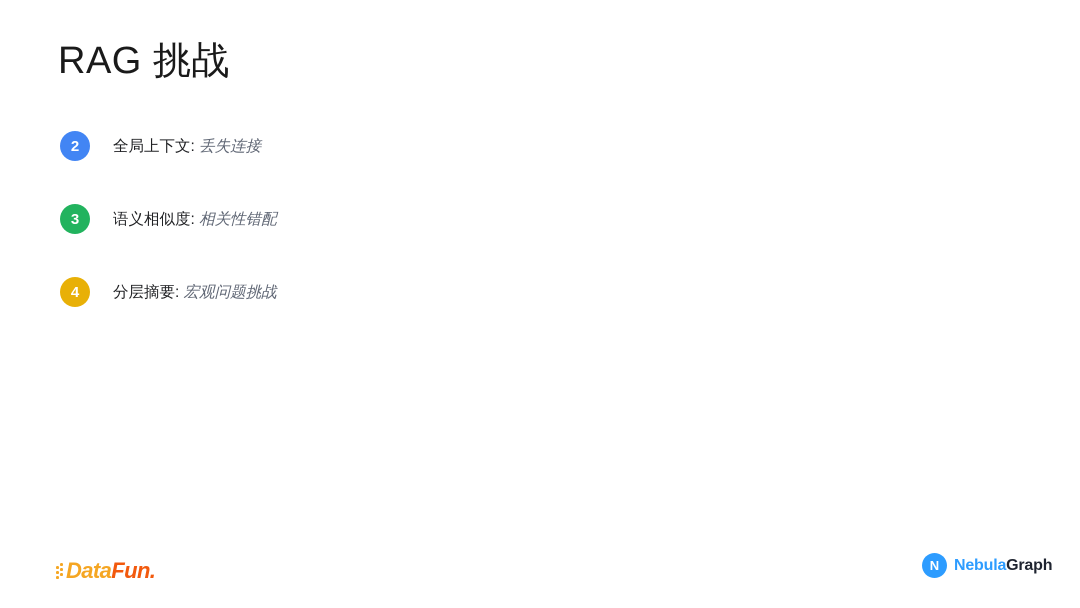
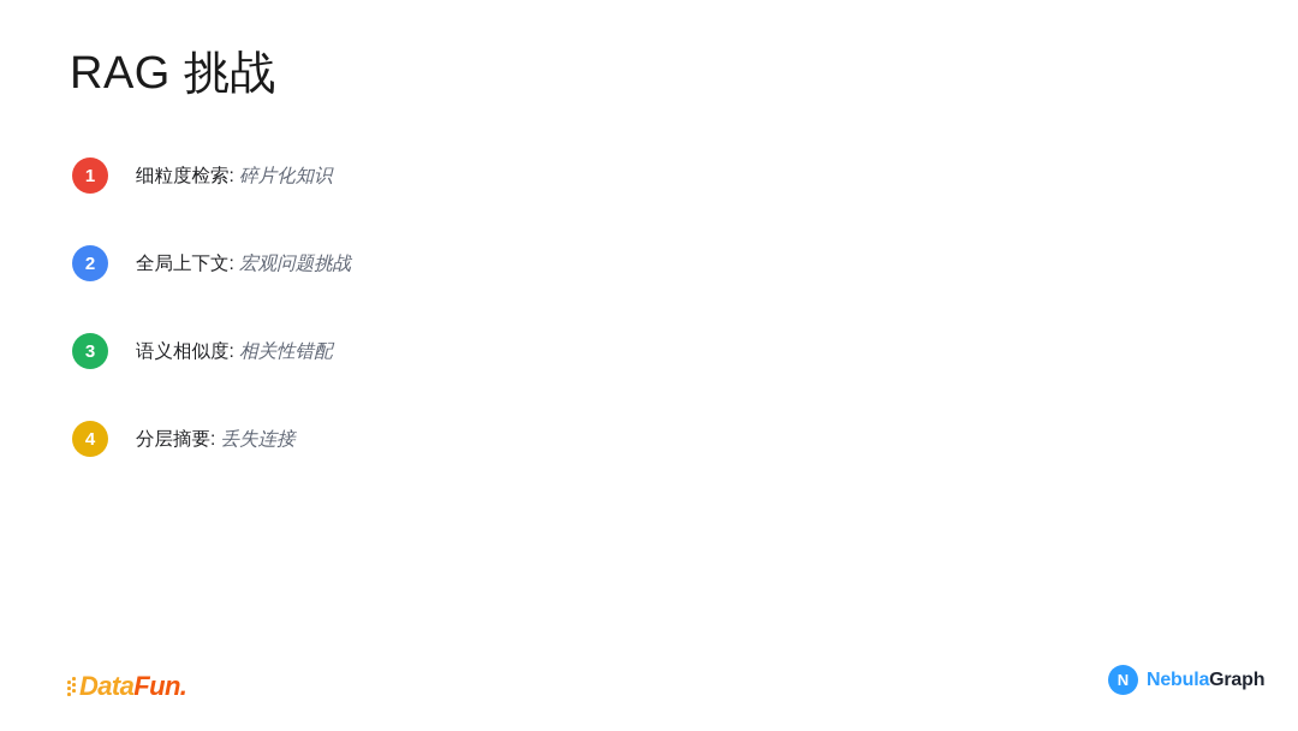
  RAG 挑战
+ 1
+ 细粒度检索: 碎片化知识
  2
- 全局上下文: 丢失连接
+ 全局上下文: 宏观问题挑战
  3
  语义相似度: 相关性错配
  4
- 分层摘要: 宏观问题挑战
+ 分层摘要: 丢失连接
  Data
  Fun.
  N
  NebulaGraph
